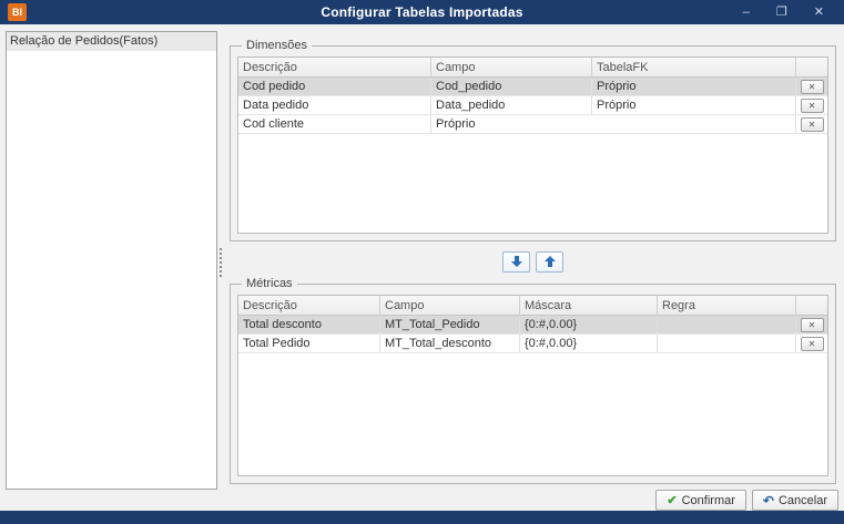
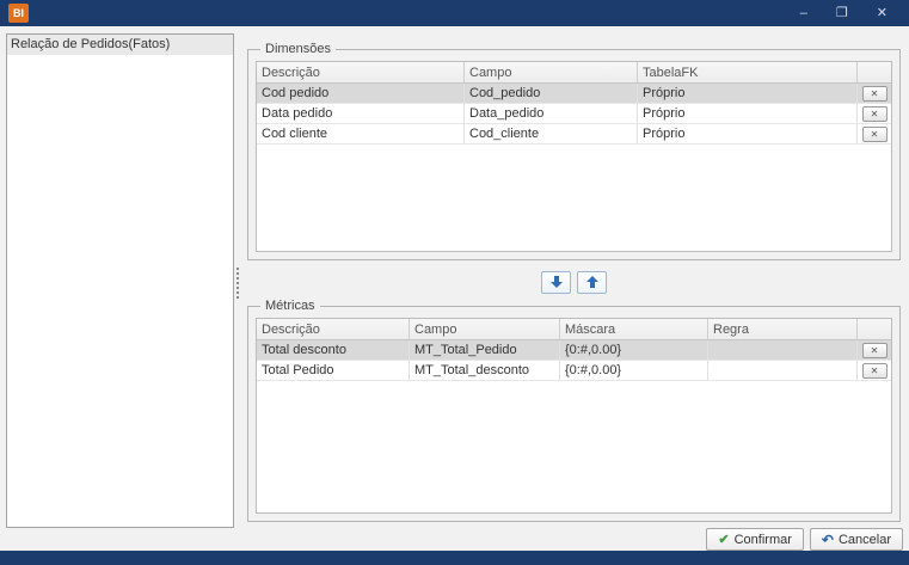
  BI
- Configurar Tabelas Importadas
  –
  ❐
  ✕
  Relação de Pedidos(Fatos)
  Dimensões
  Descrição
  Campo
  TabelaFK
  Cod pedido
  Cod_pedido
  Próprio
  ✕
  Data pedido
  Data_pedido
  Próprio
  ✕
  Cod cliente
+ Cod_cliente
  Próprio
  ✕
  Métricas
  Descrição
  Campo
  Máscara
  Regra
  Total desconto
  MT_Total_Pedido
  {0:#,0.00}
  ✕
  Total Pedido
  MT_Total_desconto
  {0:#,0.00}
  ✕
  ✔
  Confirmar
  ↶
  Cancelar
